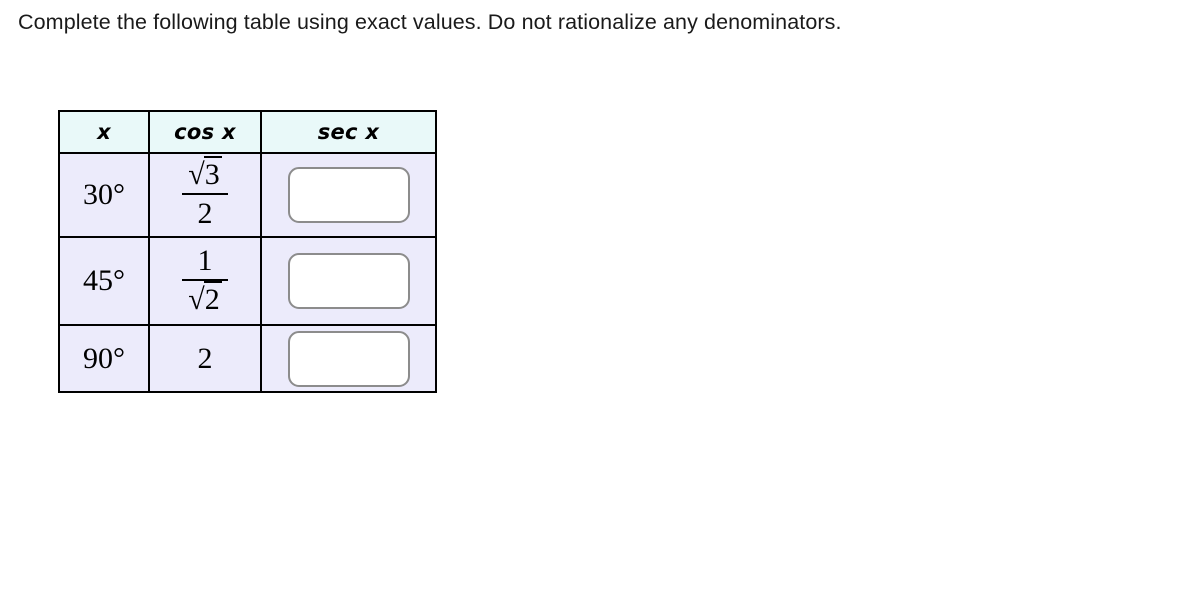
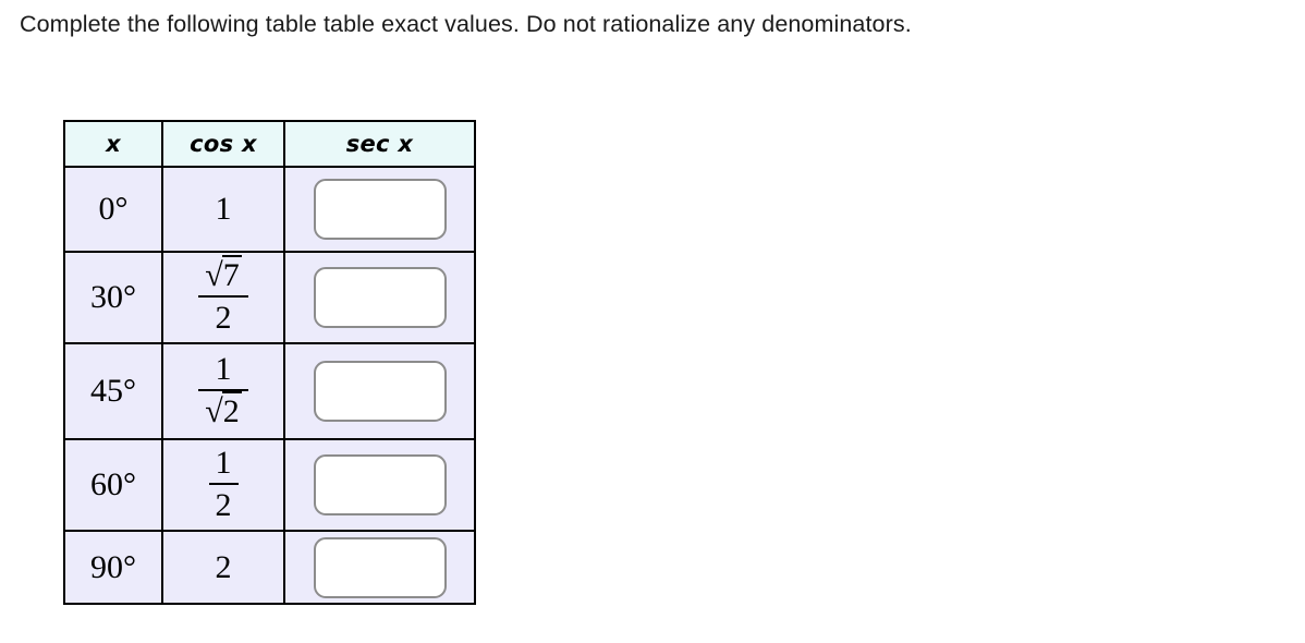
- Complete the following table using exact values. Do not rationalize any denominators.
+ Complete the following table table exact values. Do not rationalize any denominators.
  x	cos x	sec x
+ 0°	1
- 30°	√3 2
+ 30°	√7 2
  45°	1 √2
+ 60°	1 2
  90°	2
